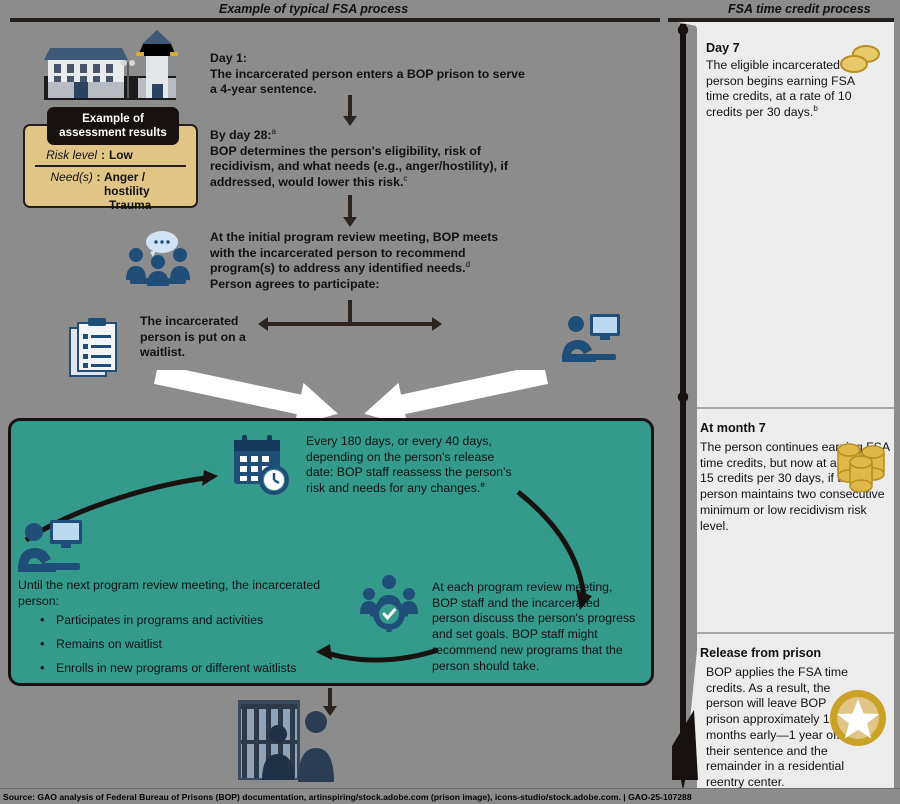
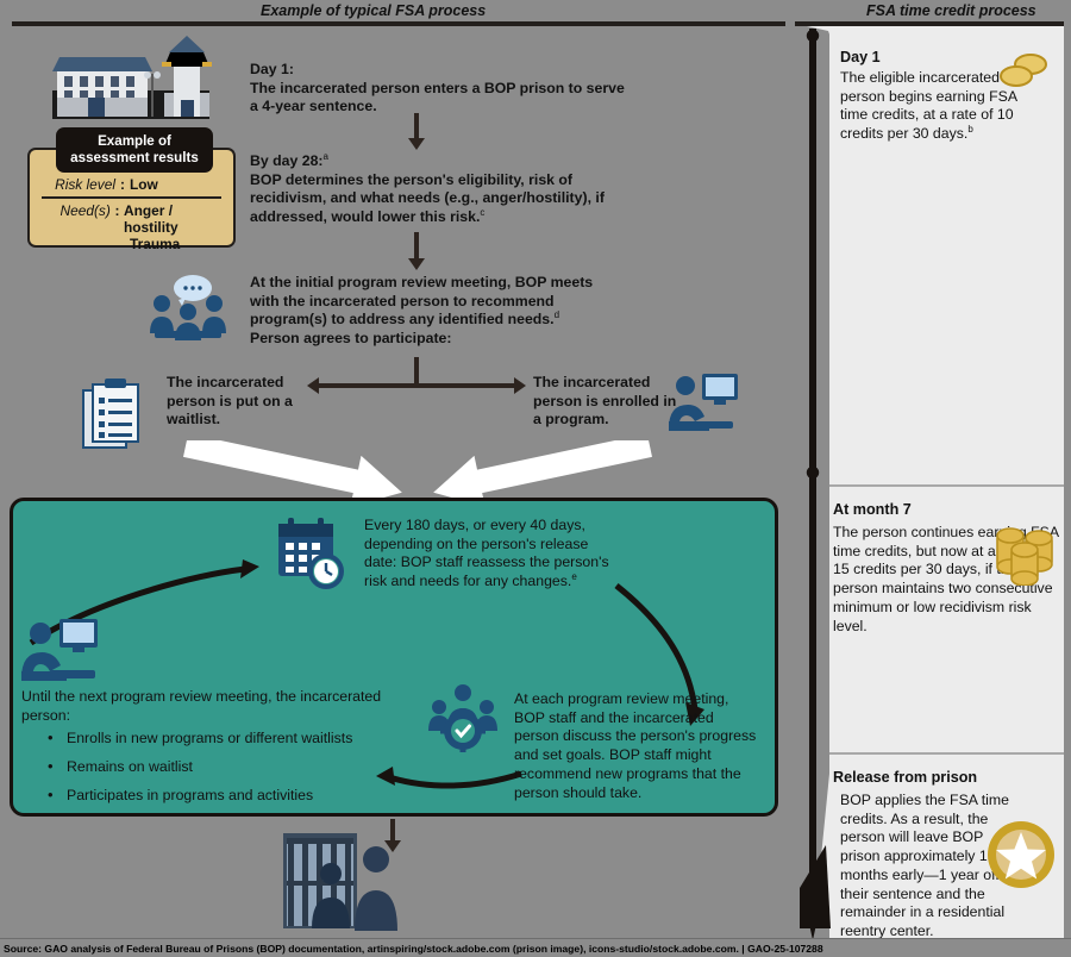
  Example of typical FSA process
  FSA time credit process
  Risk level
  :
  Low
  Need(s)
  :
  Anger / hostility
  Trauma
  Example of assessment results
  Day 1:
  The incarcerated person enters a BOP prison to serve a 4-year sentence.
  By day 28:a
  BOP determines the person's eligibility, risk of recidivism, and what needs (e.g., anger/hostility), if addressed, would lower this risk.c
  At the initial program review meeting, BOP meets with the incarcerated person to recommend program(s) to address any identified needs.d
  Person agrees to participate:
  The incarcerated person is put on a waitlist.
+ The incarcerated person is enrolled in a program.
  Every 180 days, or every 40 days, depending on the person's release date: BOP staff reassess the person's risk and needs for any changes.e
  Until the next program review meeting, the incarcerated person:
- Participates in programs and activities
+ Enrolls in new programs or different waitlists
  Remains on waitlist
- Enrolls in new programs or different waitlists
+ Participates in programs and activities
  At each program review meeting, BOP staff and the incarcerated person discuss the person's progress and set goals. BOP staff might recommend new programs that the person should take.
- Day 7
+ Day 1
  The eligible incarcerated person begins earning FSA time credits, at a rate of 10 credits per 30 days.b
  At month 7
  The person continues earA time credits, but now at a 15 credits per 30 days, if person maintains two consecutive minimum or low recidivism risk level.
  Release from prison
  BOP applies the FSA time credits. As a result, the person will leave BOP prison approximately 1 months early—1 year of their sentence and the remainder in a residential reentry center.
  Source: GAO analysis of Federal Bureau of Prisons (BOP) documentation, artinspiring/stock.adobe.com (prison image), icons-studio/stock.adobe.com. | GAO-25-107288
